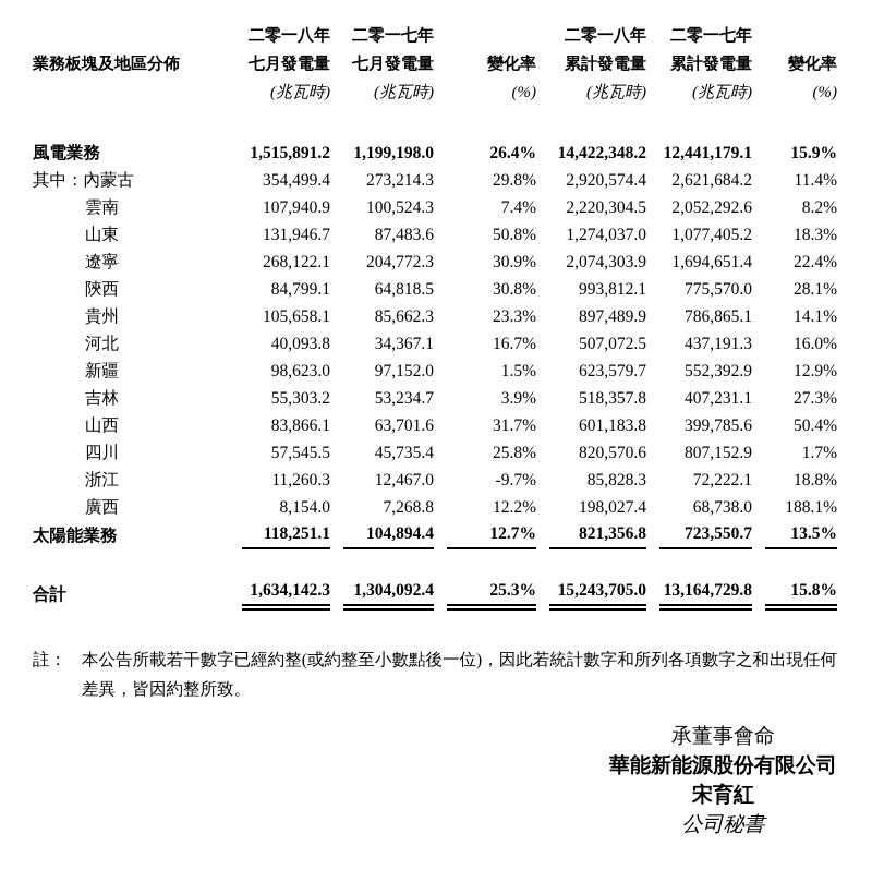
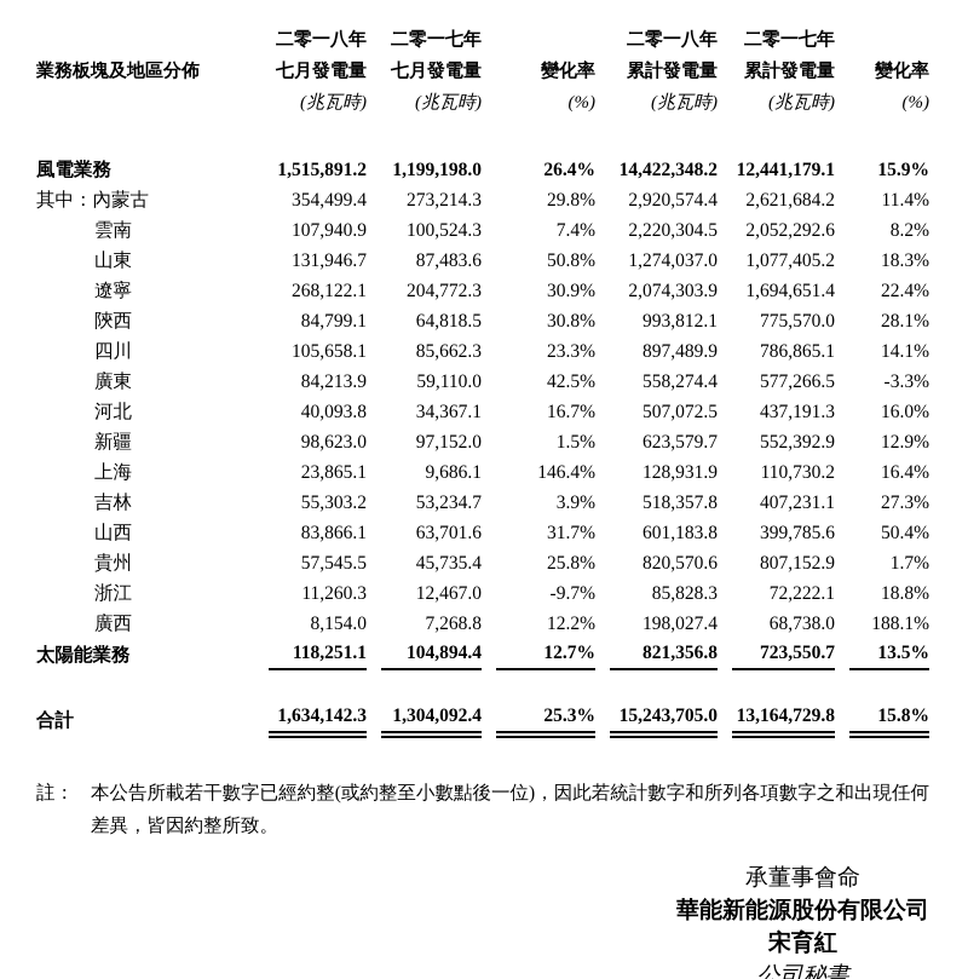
  業務板塊及地區分佈	二零一八年 七月發電量 (兆瓦時)	二零一七年 七月發電量 (兆瓦時)	變化率 (%)	二零一八年 累計發電量 (兆瓦時)	二零一七年 累計發電量 (兆瓦時)	變化率 (%)
  風電業務	1,515,891.2	1,199,198.0	26.4%	14,422,348.2	12,441,179.1	15.9%
  其中：內蒙古	354,499.4	273,214.3	29.8%	2,920,574.4	2,621,684.2	11.4%
  雲南	107,940.9	100,524.3	7.4%	2,220,304.5	2,052,292.6	8.2%
  山東	131,946.7	87,483.6	50.8%	1,274,037.0	1,077,405.2	18.3%
  遼寧	268,122.1	204,772.3	30.9%	2,074,303.9	1,694,651.4	22.4%
  陝西	84,799.1	64,818.5	30.8%	993,812.1	775,570.0	28.1%
- 貴州	105,658.1	85,662.3	23.3%	897,489.9	786,865.1	14.1%
+ 四川	105,658.1	85,662.3	23.3%	897,489.9	786,865.1	14.1%
+ 廣東	84,213.9	59,110.0	42.5%	558,274.4	577,266.5	-3.3%
  河北	40,093.8	34,367.1	16.7%	507,072.5	437,191.3	16.0%
  新疆	98,623.0	97,152.0	1.5%	623,579.7	552,392.9	12.9%
+ 上海	23,865.1	9,686.1	146.4%	128,931.9	110,730.2	16.4%
  吉林	55,303.2	53,234.7	3.9%	518,357.8	407,231.1	27.3%
  山西	83,866.1	63,701.6	31.7%	601,183.8	399,785.6	50.4%
- 四川	57,545.5	45,735.4	25.8%	820,570.6	807,152.9	1.7%
+ 貴州	57,545.5	45,735.4	25.8%	820,570.6	807,152.9	1.7%
  浙江	11,260.3	12,467.0	-9.7%	85,828.3	72,222.1	18.8%
  廣西	8,154.0	7,268.8	12.2%	198,027.4	68,738.0	188.1%
  太陽能業務	118,251.1	104,894.4	12.7%	821,356.8	723,550.7	13.5%
  合計	1,634,142.3	1,304,092.4	25.3%	15,243,705.0	13,164,729.8	15.8%
  註：
  本公告所載若干數字已經約整(或約整至小數點後一位)，因此若統計數字和所列各項數字之和出現任何差異，皆因約整所致。
  承董事會命
  華能新能源股份有限公司
  宋育紅
  公司秘書
